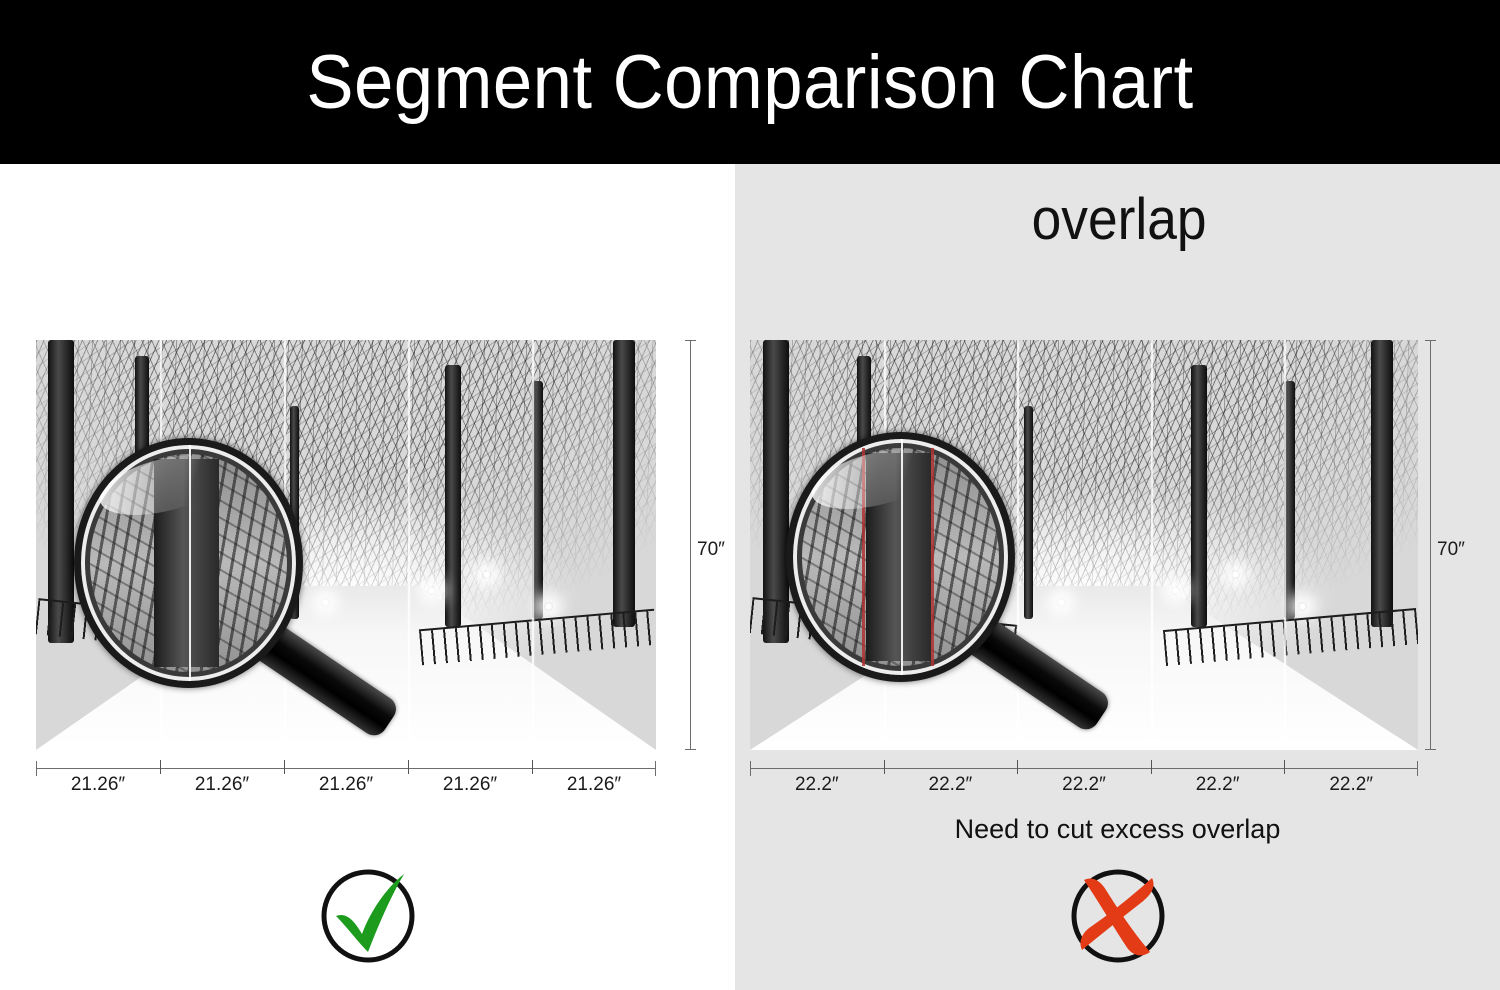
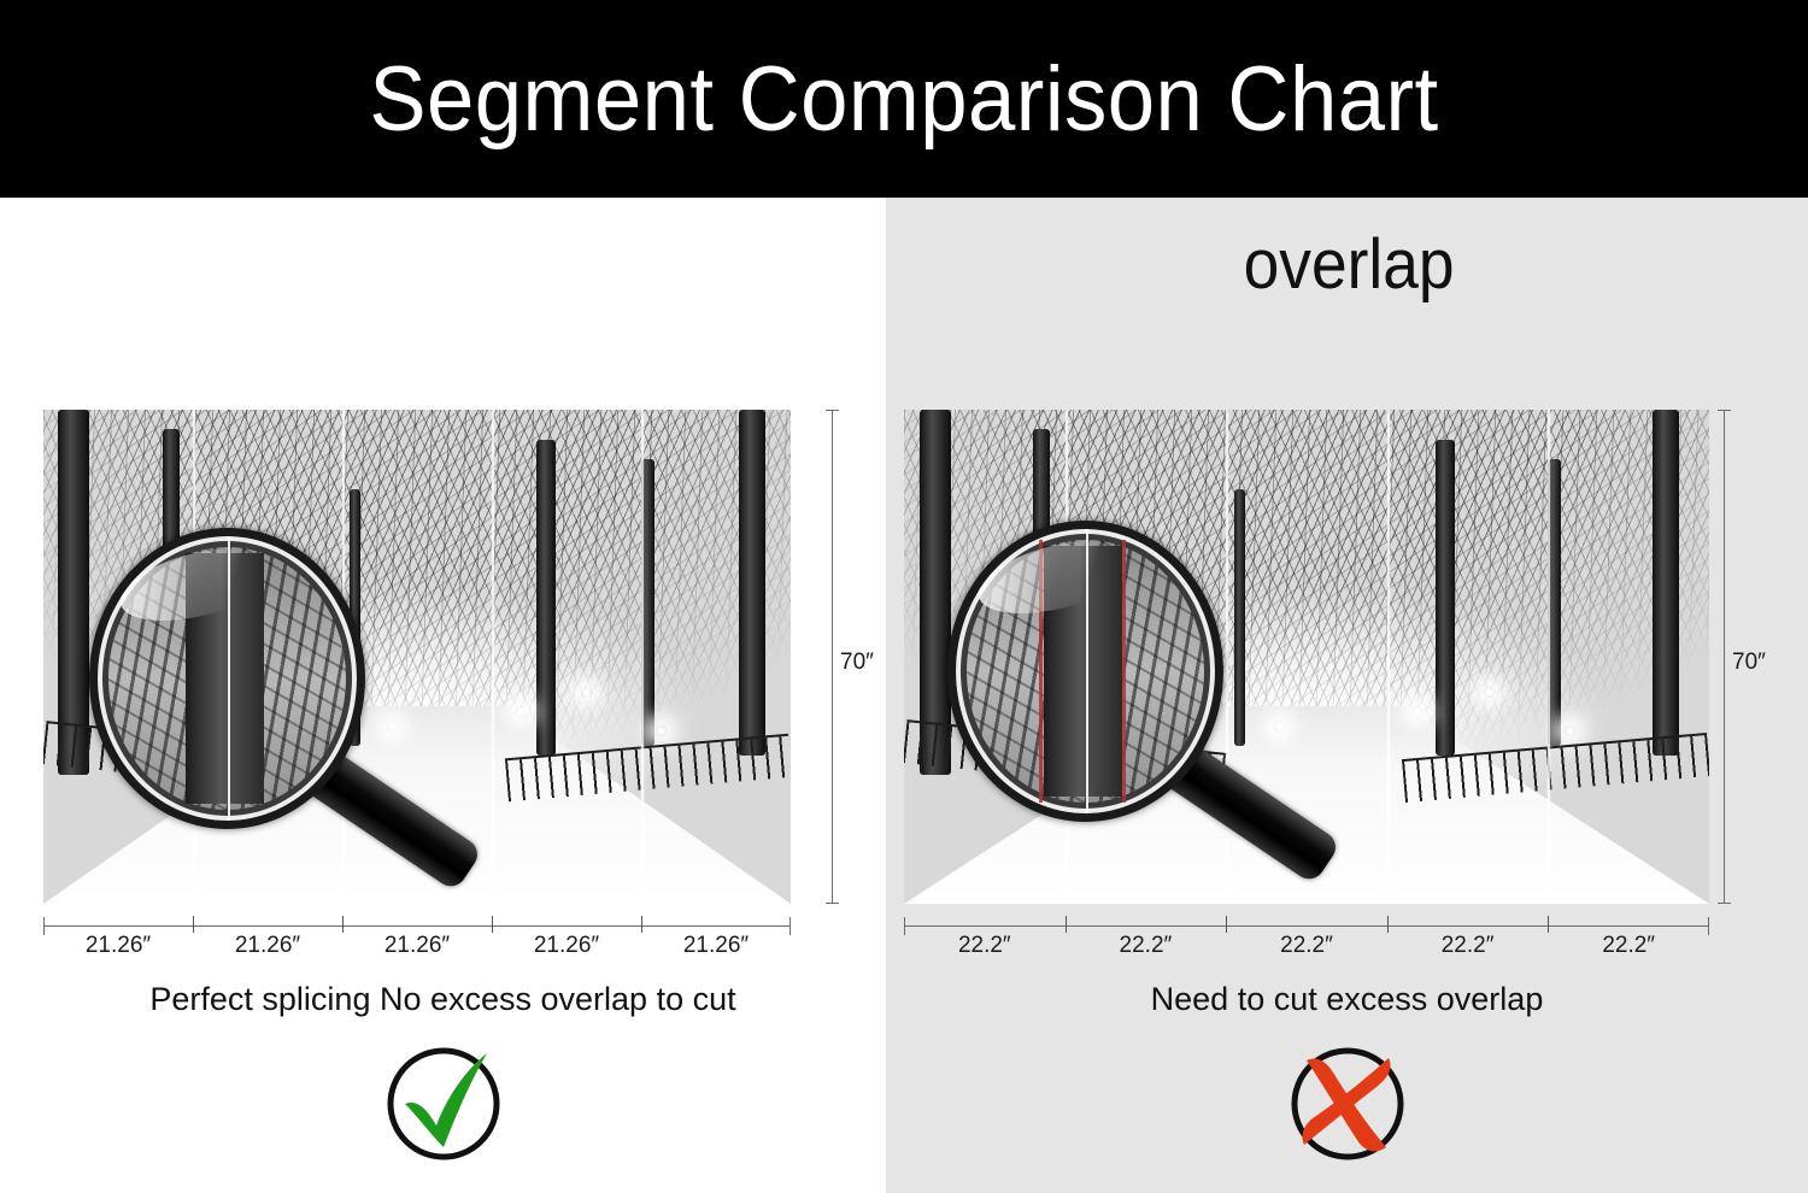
  Segment Comparison Chart
  70″
  21.26″
  21.26″
  21.26″
  21.26″
  21.26″
+ Perfect splicing No excess overlap to cut
  overlap
  70″
  22.2″
  22.2″
  22.2″
  22.2″
  22.2″
  Need to cut excess overlap
